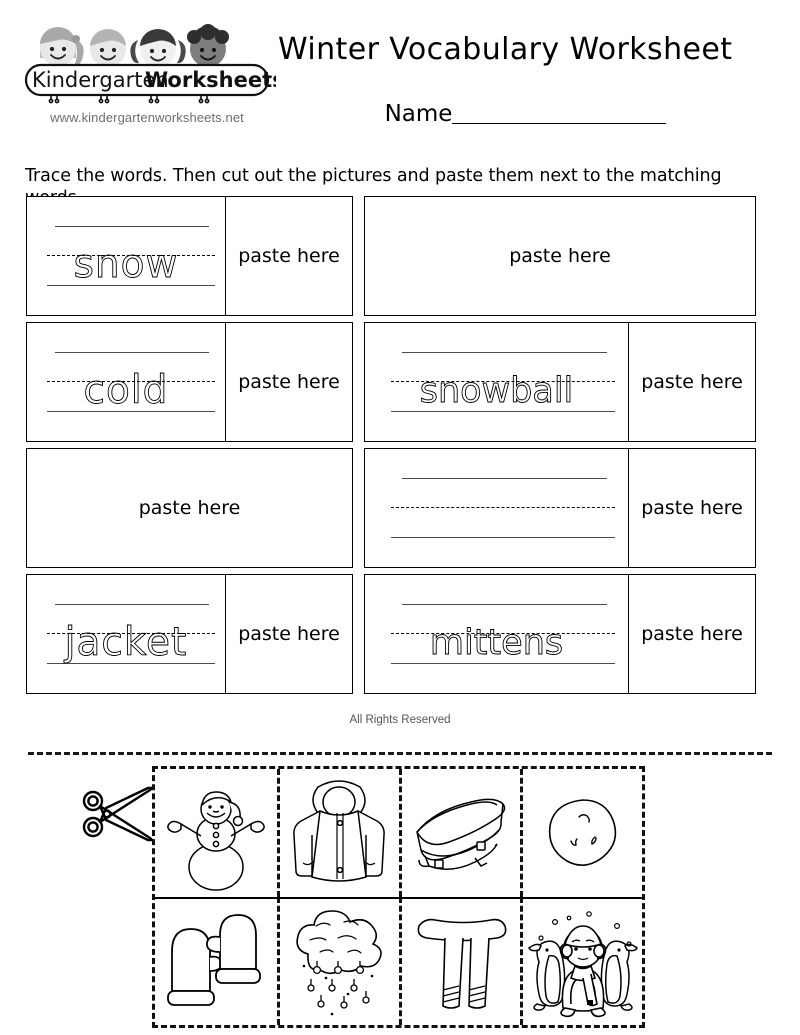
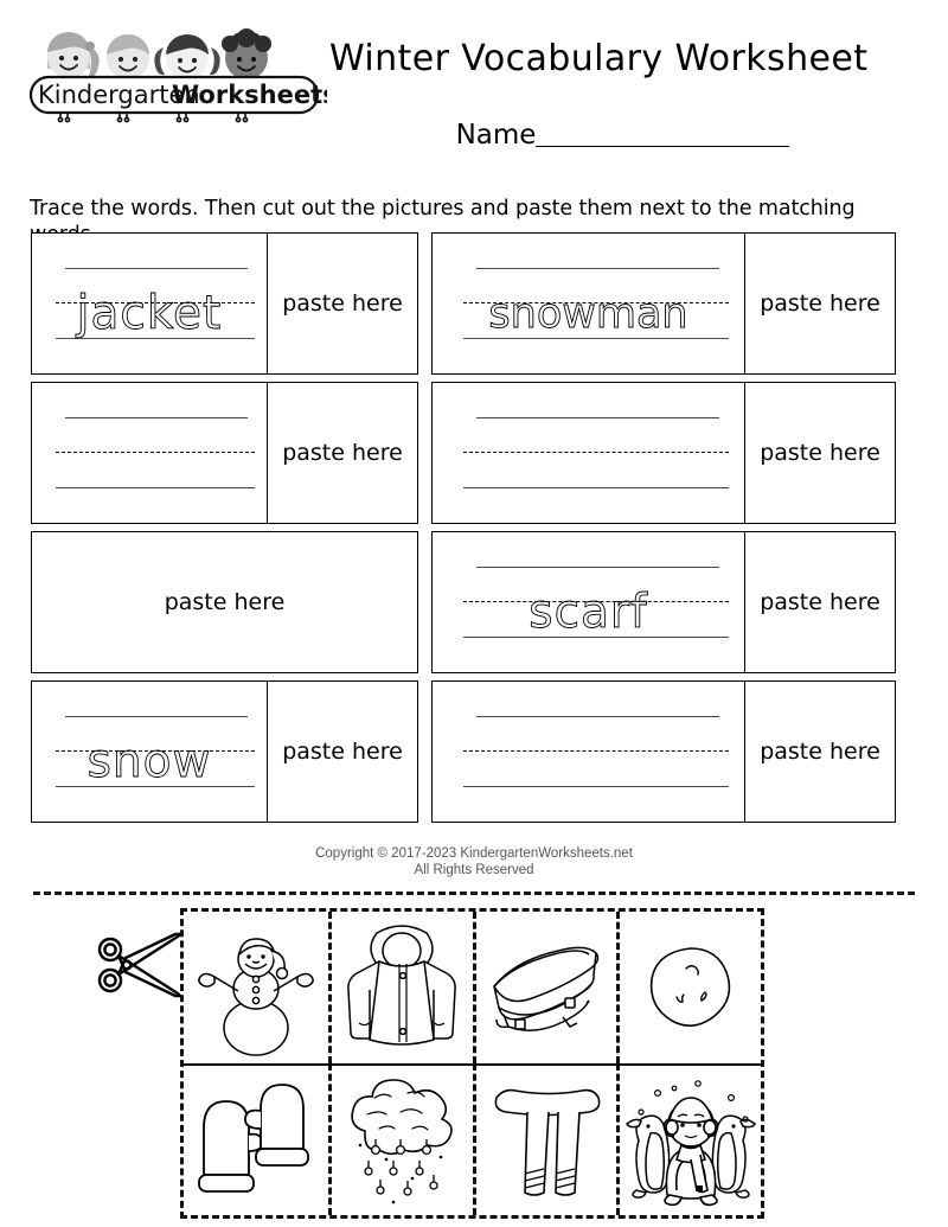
  Kindergarten
- www.kindergartenworksheets.net
  Winter Vocabulary Worksheet
  Name
  Trace the words. Then cut out the pictures and paste them next to the matching
- snow
+ jacket
  paste here
+ snowman
  paste here
- cold
  paste here
- snowball
  paste here
  paste here
+ scarf
  paste here
- jacket
+ snow
  paste here
- mittens
  paste here
+ Copyright © 2017-2023 KindergartenWorksheets.net
  All Rights Reserved
